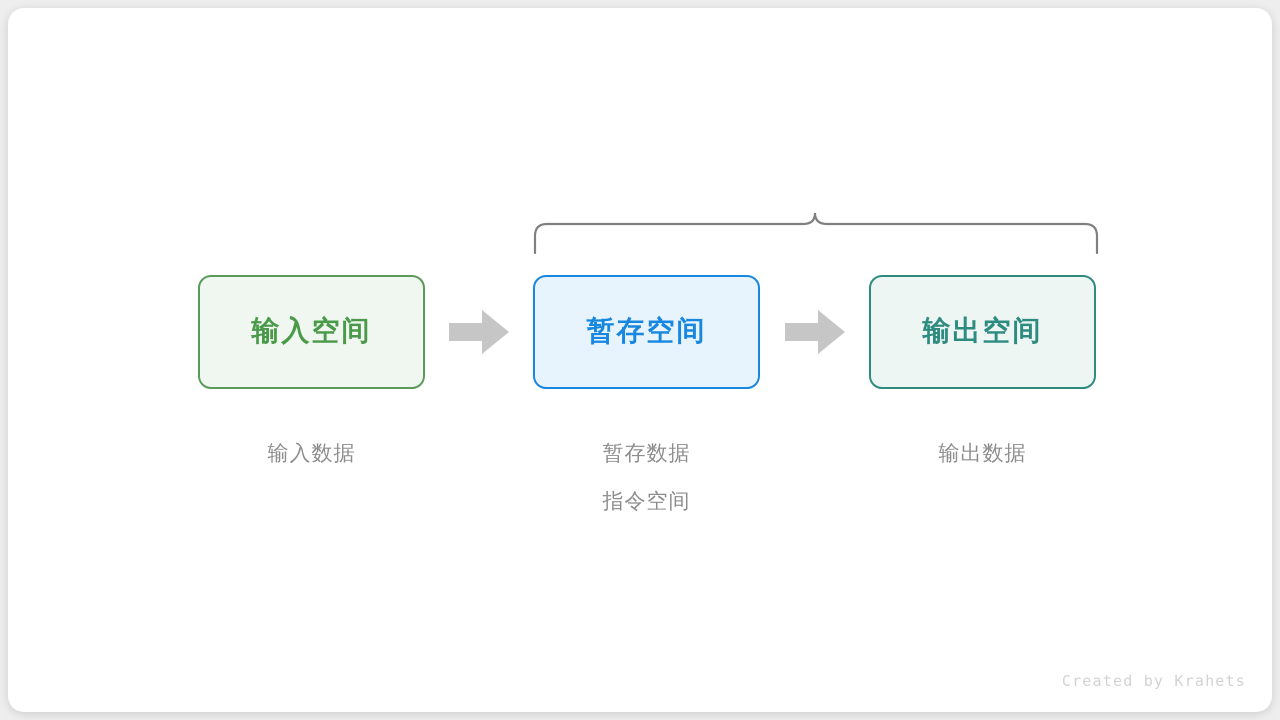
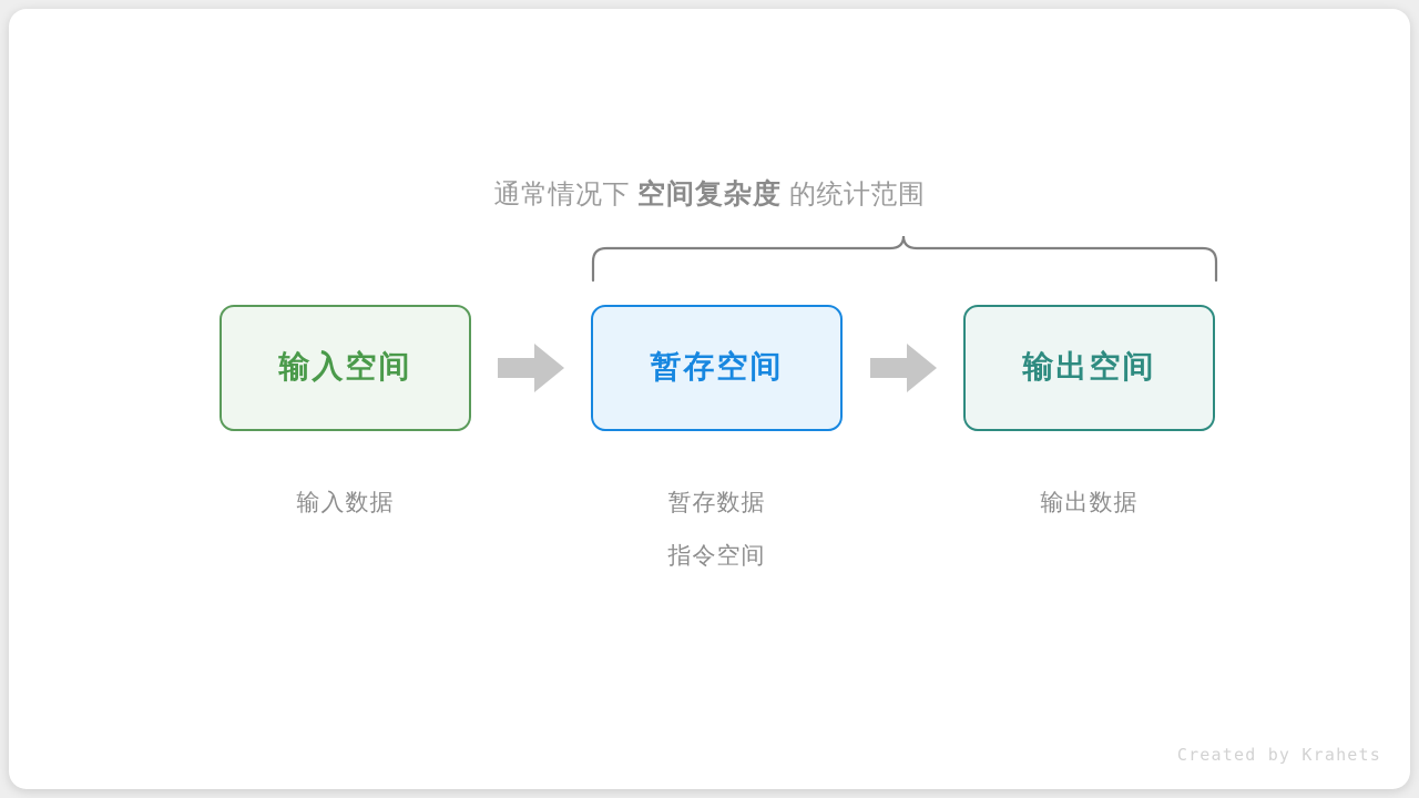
+ 通常情况下 空间复杂度 的统计范围
  输入空间
  暂存空间
  输出空间
  输入数据
  暂存数据
  指令空间
  输出数据
  Created by Krahets
